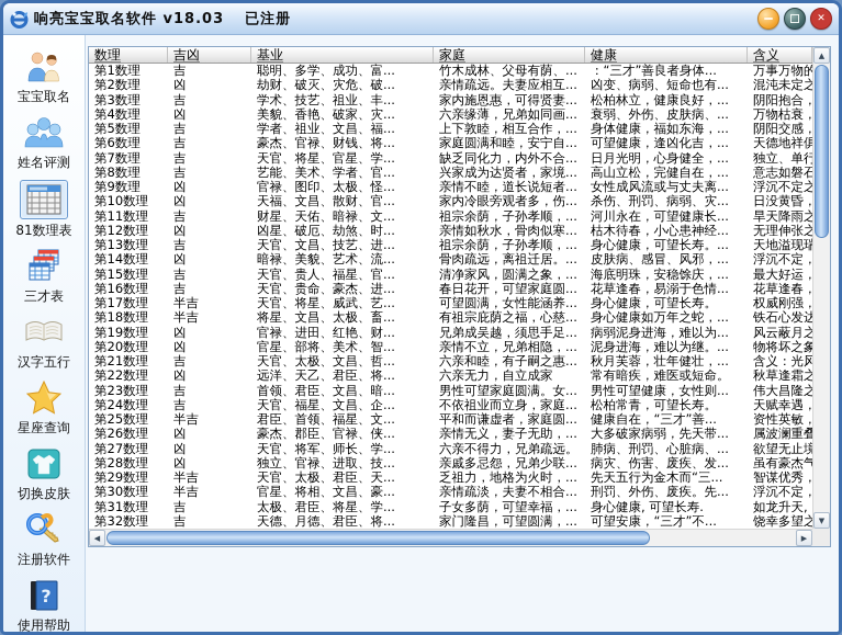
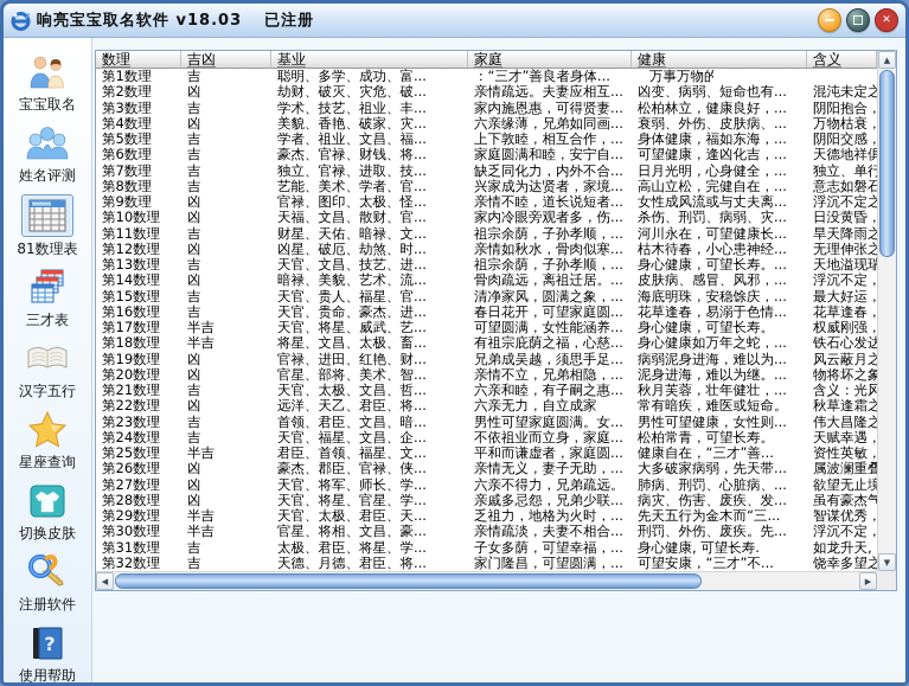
  响亮宝宝取名软件 v18.03
  已注册
  ✕
  宝宝取名
  姓名评测
  81数理表
  三才表
  汉字五行
  星座查询
  切换皮肤
  注册软件
  ?
  使用帮助
  数理
  吉凶
  基业
  家庭
  健康
  含义
  第1数理
  吉
  聪明、多学、成功、富...
- 竹木成林、父母有荫、...
  ：“三才”善良者身体...
  万事万物的
  第2数理
  凶
  劫财、破灭、灾危、破...
  亲情疏远。夫妻应相互...
  凶变、病弱、短命也有...
  混沌未定之
  第3数理
  吉
  学术、技艺、祖业、丰...
  家内施恩惠，可得贤妻...
  松柏林立，健康良好，...
  阴阳抱合，
  第4数理
  凶
  美貌、香艳、破家、灾...
  六亲缘薄，兄弟如同画...
  衰弱、外伤、皮肤病、...
  万物枯衰，
  第5数理
  吉
  学者、祖业、文昌、福...
  上下敦睦，相互合作，...
  身体健康，福如东海，...
  阴阳交感，
  第6数理
  吉
  豪杰、官禄、财钱、将...
  家庭圆满和睦，安宁自...
  可望健康，逢凶化吉，...
  天德地祥俱
  第7数理
  吉
- 天官、将星、官星、学...
+ 独立、官禄、进取、技...
  缺乏同化力，内外不合...
  日月光明，心身健全，...
  独立、单行
  第8数理
  吉
  艺能、美术、学者、官...
  兴家成为达贤者，家境...
  高山立松，完健自在，...
  意志如磐石
  第9数理
  凶
  官禄、图印、太极、怪...
  亲情不睦，道长说短者...
  女性成风流或与丈夫离...
  浮沉不定之
  第10数理
  凶
  天福、文昌、散财、官...
  家内冷眼旁观者多，伤...
  杀伤、刑罚、病弱、灾...
  日没黄昏，
  第11数理
  吉
  财星、天佑、暗禄、文...
  祖宗余荫，子孙孝顺，...
  河川永在，可望健康长...
  旱天降雨之
  第12数理
  凶
  凶星、破厄、劫煞、时...
  亲情如秋水，骨肉似寒...
  枯木待春，小心患神经...
  无理伸张之
  第13数理
  吉
  天官、文昌、技艺、进...
  祖宗余荫，子孙孝顺，...
  身心健康，可望长寿。...
  天地溢现瑞
  第14数理
  凶
  暗禄、美貌、艺术、流...
  骨肉疏远，离祖迁居。...
  皮肤病、感冒、风邪，...
  浮沉不定，
  第15数理
  吉
  天官、贵人、福星、官...
  清净家风，圆满之象，...
  海底明珠，安稳馀庆，...
  最大好运，
  第16数理
  吉
  天官、贵命、豪杰、进...
  春日花开，可望家庭圆...
  花草逢春，易溺于色情...
  花草逢春，
  第17数理
  半吉
  天官、将星、威武、艺...
  可望圆满，女性能涵养...
  身心健康，可望长寿。
  权威刚强，
  第18数理
  半吉
  将星、文昌、太极、畜...
  有祖宗庇荫之福，心慈...
  身心健康如万年之蛇，...
  铁石心发达
  第19数理
  凶
  官禄、进田、红艳、财...
  兄弟成吴越，须思手足...
  病弱泥身进海，难以为...
  风云蔽月之
  第20数理
  凶
  官星、部将、美术、智...
  亲情不立，兄弟相隐，...
  泥身进海，难以为继。...
  物将坏之象
  第21数理
  吉
  天官、太极、文昌、哲...
  六亲和睦，有子嗣之惠...
  秋月芙蓉，壮年健壮，...
  含义：光风
  第22数理
  凶
  远洋、天乙、君臣、将...
  六亲无力，自立成家
  常有暗疾，难医或短命。
  秋草逢霜之
  第23数理
  吉
  首领、君臣、文昌、暗...
  男性可望家庭圆满。女...
  男性可望健康，女性则...
  伟大昌隆之
  第24数理
  吉
  天官、福星、文昌、企...
  不依祖业而立身，家庭...
  松柏常青，可望长寿。
  天赋幸遇，
  第25数理
  半吉
  君臣、首领、福星、文...
  平和而谦虚者，家庭圆...
  健康自在，“三才”善...
  资性英敏，
  第26数理
  凶
  豪杰、郡臣、官禄、侠...
  亲情无义，妻子无助，...
  大多破家病弱，先天带...
  属波澜重叠
  第27数理
  凶
  天官、将军、师长、学...
  六亲不得力，兄弟疏远。
  肺病、刑罚、心脏病、...
  欲望无止境
  第28数理
  凶
- 独立、官禄、进取、技...
+ 天官、将星、官星、学...
  亲戚多忌怨，兄弟少联...
  病灾、伤害、废疾、发...
  虽有豪杰气
  第29数理
  半吉
  天官、太极、君臣、天...
  乏祖力，地格为火时，...
  先天五行为金木而“三...
  智谋优秀，
  第30数理
  半吉
  官星、将相、文昌、豪...
  亲情疏淡，夫妻不相合...
  刑罚、外伤、废疾。先...
  浮沉不定，
  第31数理
  吉
  太极、君臣、将星、学...
  子女多荫，可望幸福，...
  身心健康, 可望长寿.
  如龙升天,
  第32数理
  吉
  天德、月德、君臣、将...
  家门隆昌，可望圆满，...
  可望安康，“三才”不...
  饶幸多望之
  ▲
  ▼
  ◀
  ▶
